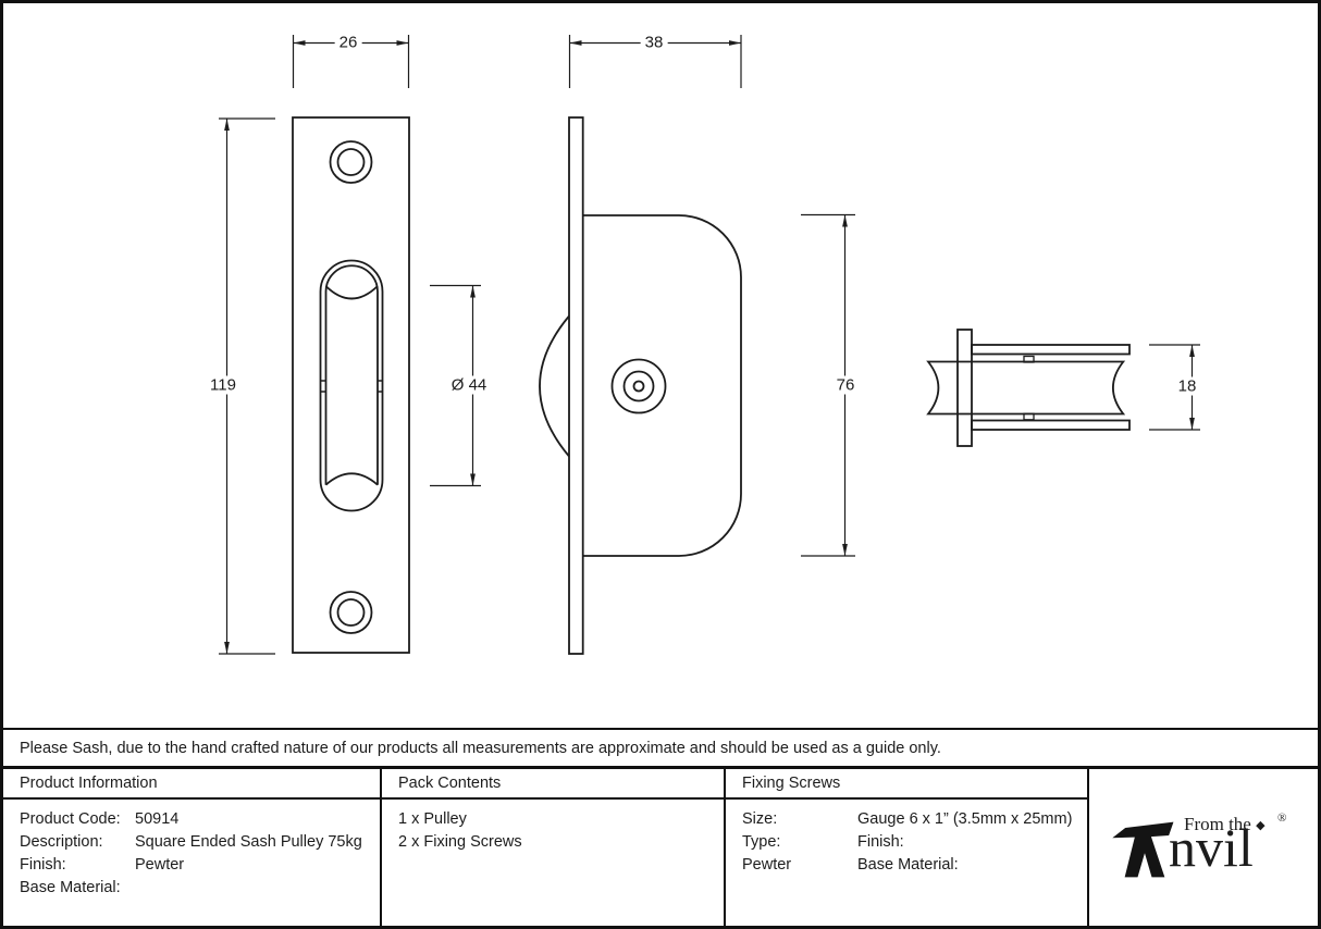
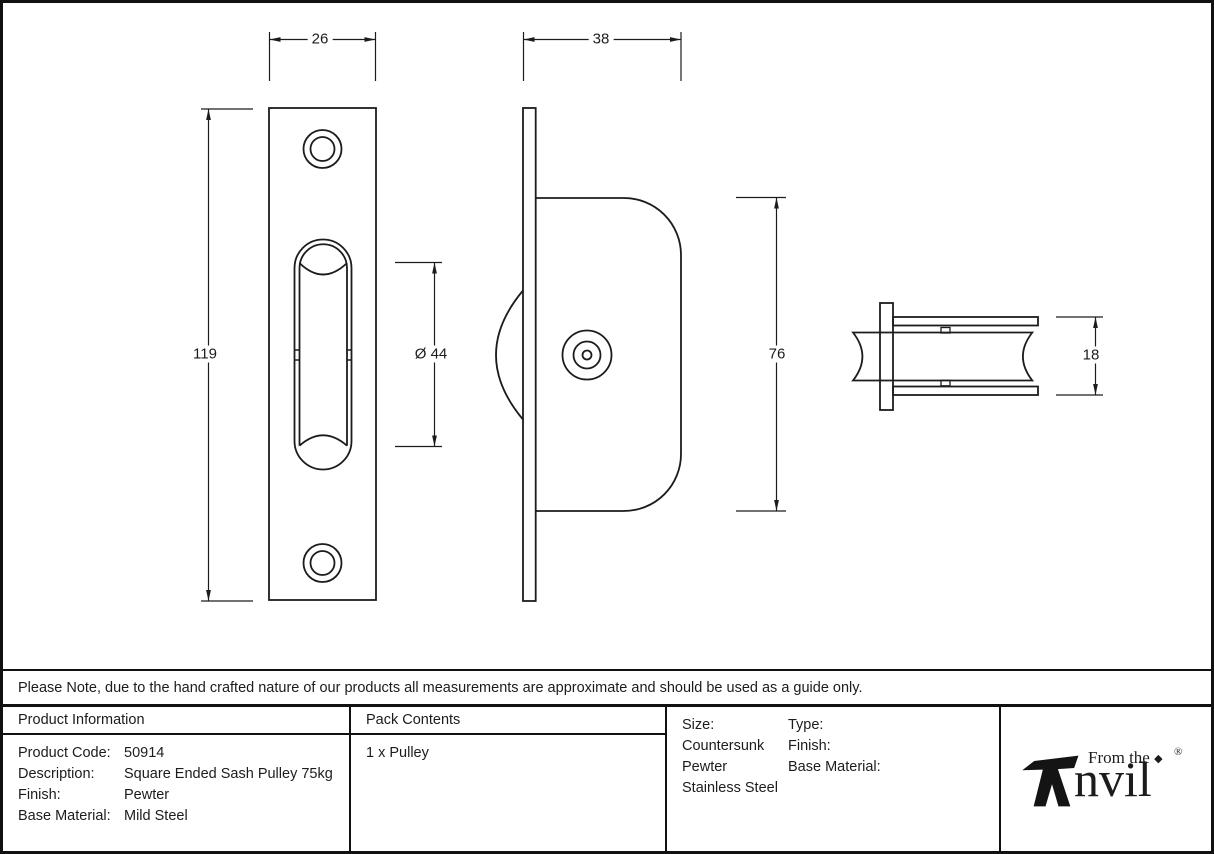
  26
  38
  119
  Ø 44
  76
  18
- Please Sash, due to the hand crafted nature of our products all measurements are approximate and should be used as a guide only.
+ Please Note, due to the hand crafted nature of our products all measurements are approximate and should be used as a guide only.
  Product Information
  Product Code:
  50914
  Description:
  Square Ended Sash Pulley 75kg
  Finish:
  Pewter
  Base Material:
+ Mild Steel
  Pack Contents
  1 x Pulley
- 2 x Fixing Screws
- Fixing Screws
  Size:
- Gauge 6 x 1” (3.5mm x 25mm)
  Type:
+ Countersunk
  Finish:
  Pewter
  Base Material:
+ Stainless Steel
  From the ◆
  nvil
  ®
